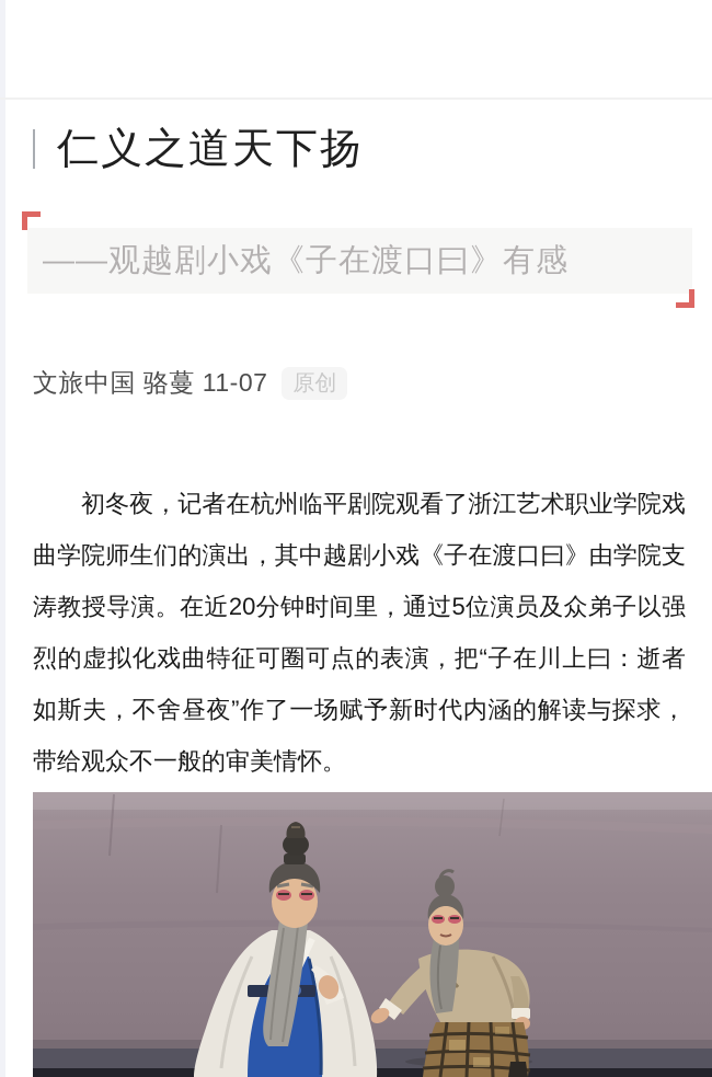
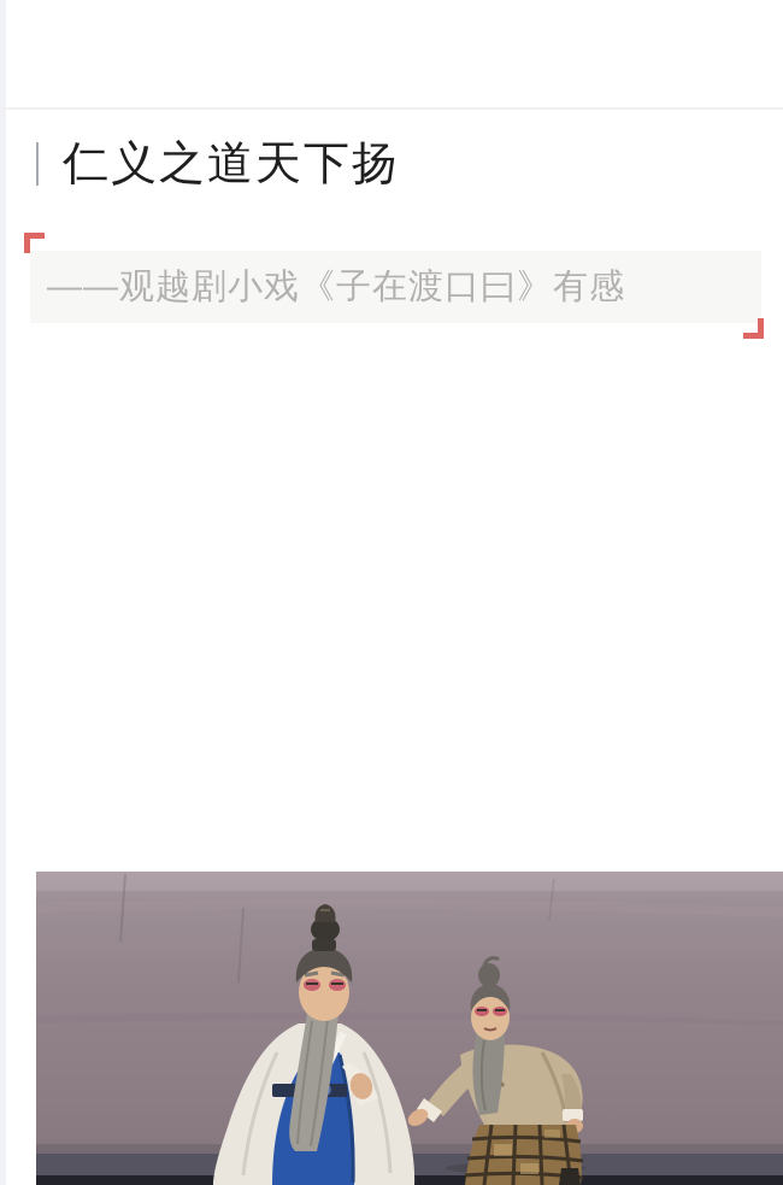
  仁义之道天下扬
  ——观越剧小戏《子在渡口曰》有感
- 文旅中国 骆蔓 11-07
- 原创
- 初冬夜，记者在杭州临平剧院观看了浙江艺术职业学院戏曲学院师生们的演出，其中越剧小戏《子在渡口曰》由学院支涛教授导演。在近20分钟时间里，通过5位演员及众弟子以强烈的虚拟化戏曲特征可圈可点的表演，把“子在川上曰：逝者如斯夫，不舍昼夜”作了一场赋予新时代内涵的解读与探求，带给观众不一般的审美情怀。
